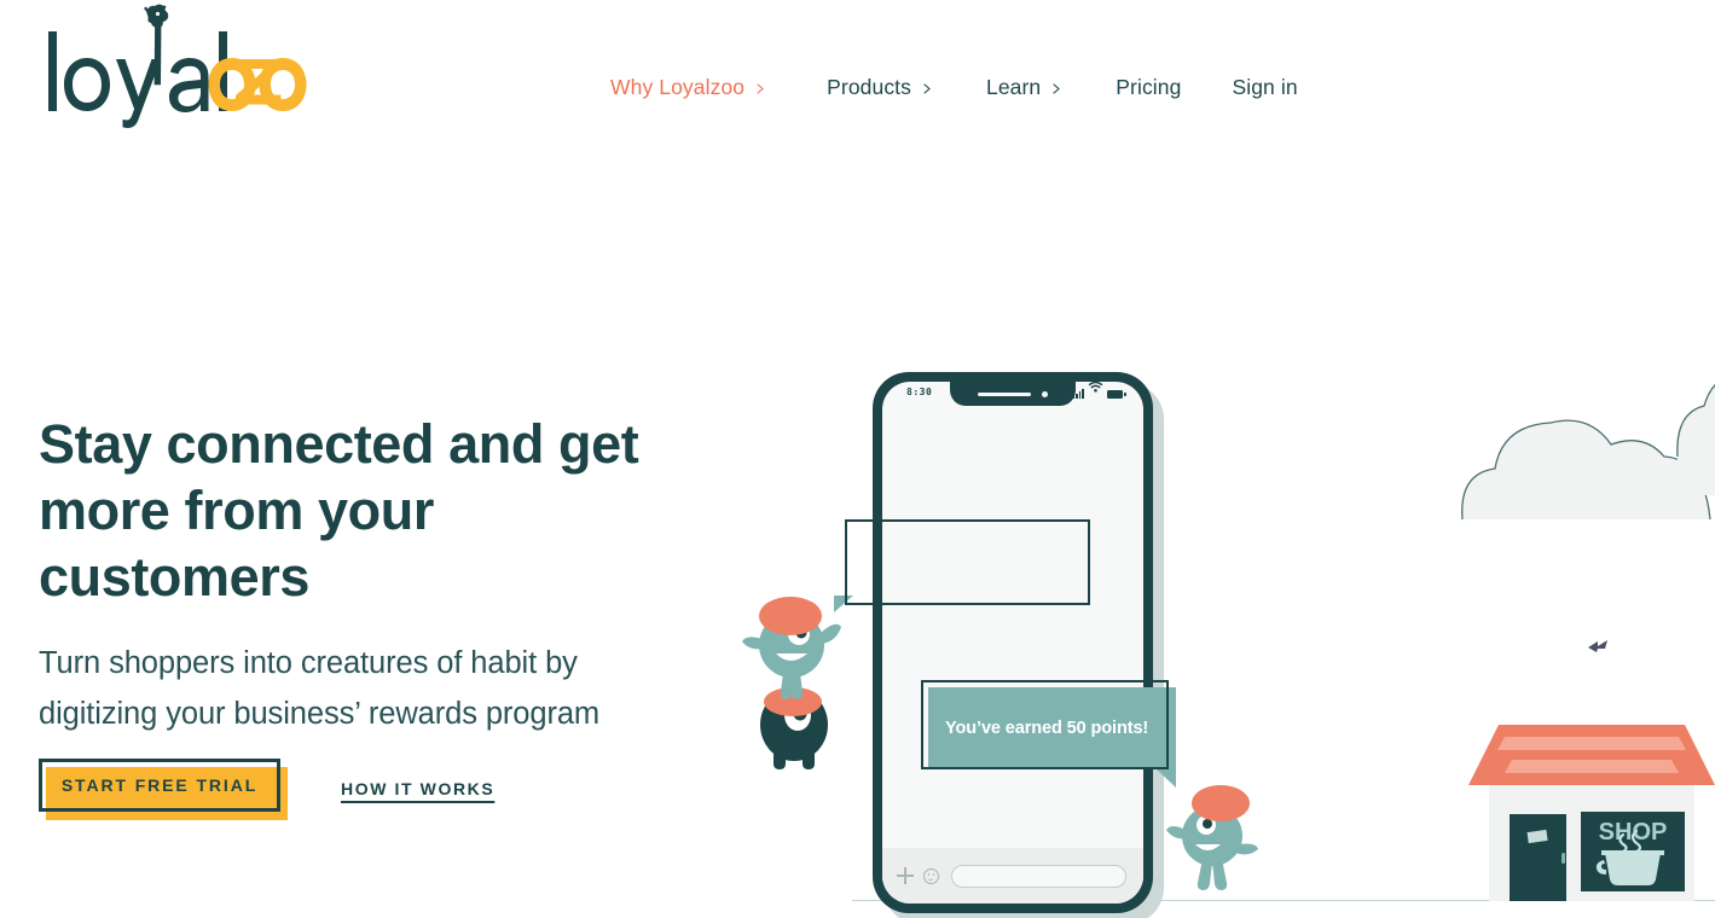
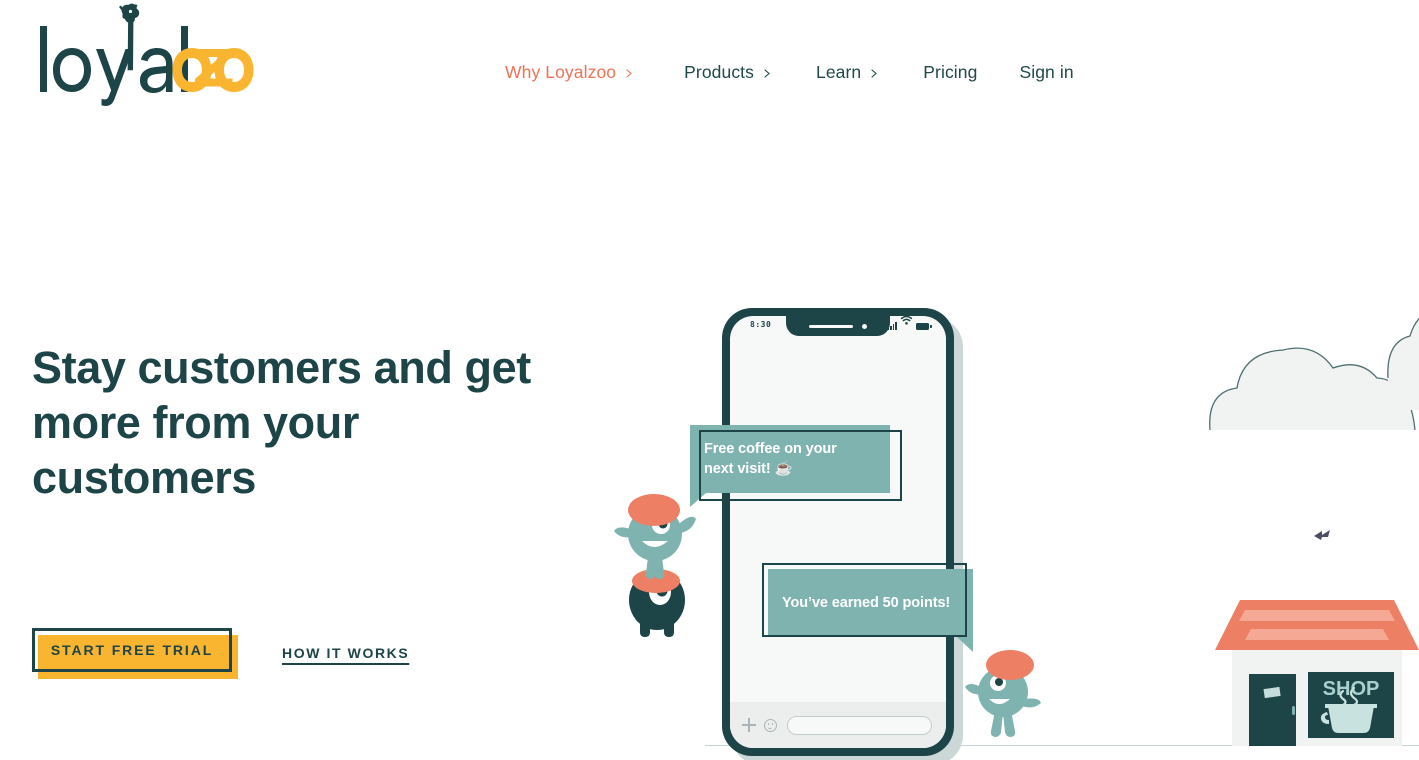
  Why Loyalzoo
  Products
  Learn
  Pricing
  Sign in
  SHOP
  8:30
+ Free coffee on your
+ next visit! ☕
  You’ve earned 50 points!
- Stay connected and get more from your customers
+ Stay customers and get more from your customers
- Turn shoppers into creatures of habit by digitizing your business’ rewards program
  START FREE TRIAL
  HOW IT WORKS
